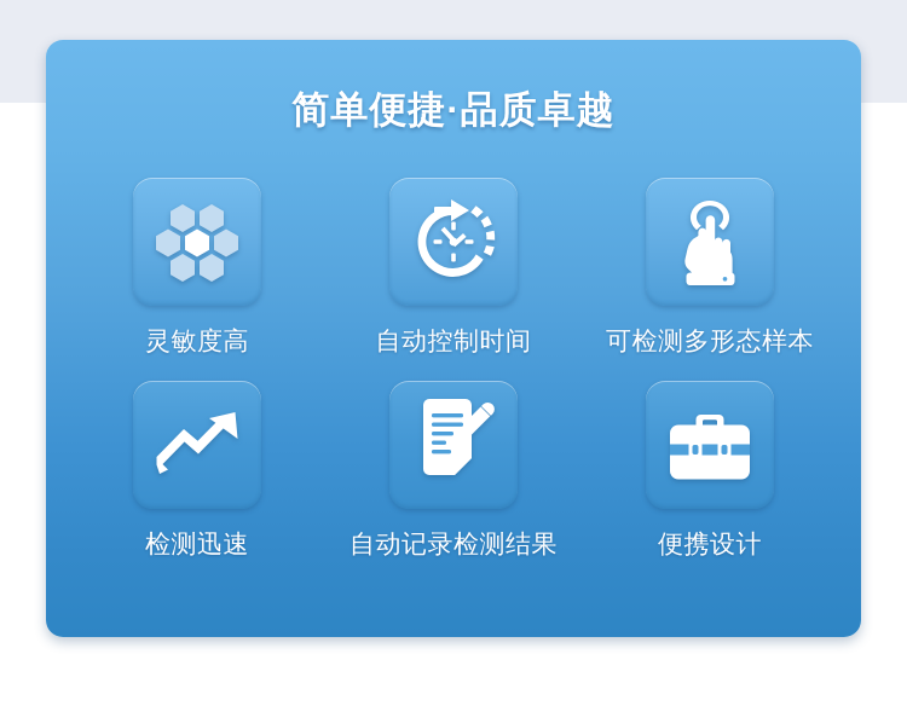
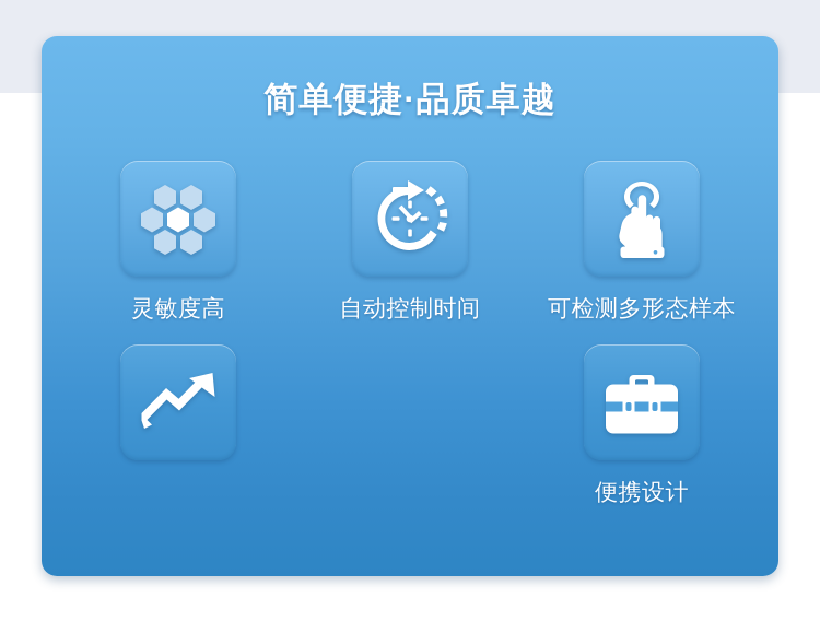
  简单便捷·品质卓越
  灵敏度高
  自动控制时间
  可检测多形态样本
- 检测迅速
- 自动记录检测结果
  便携设计
